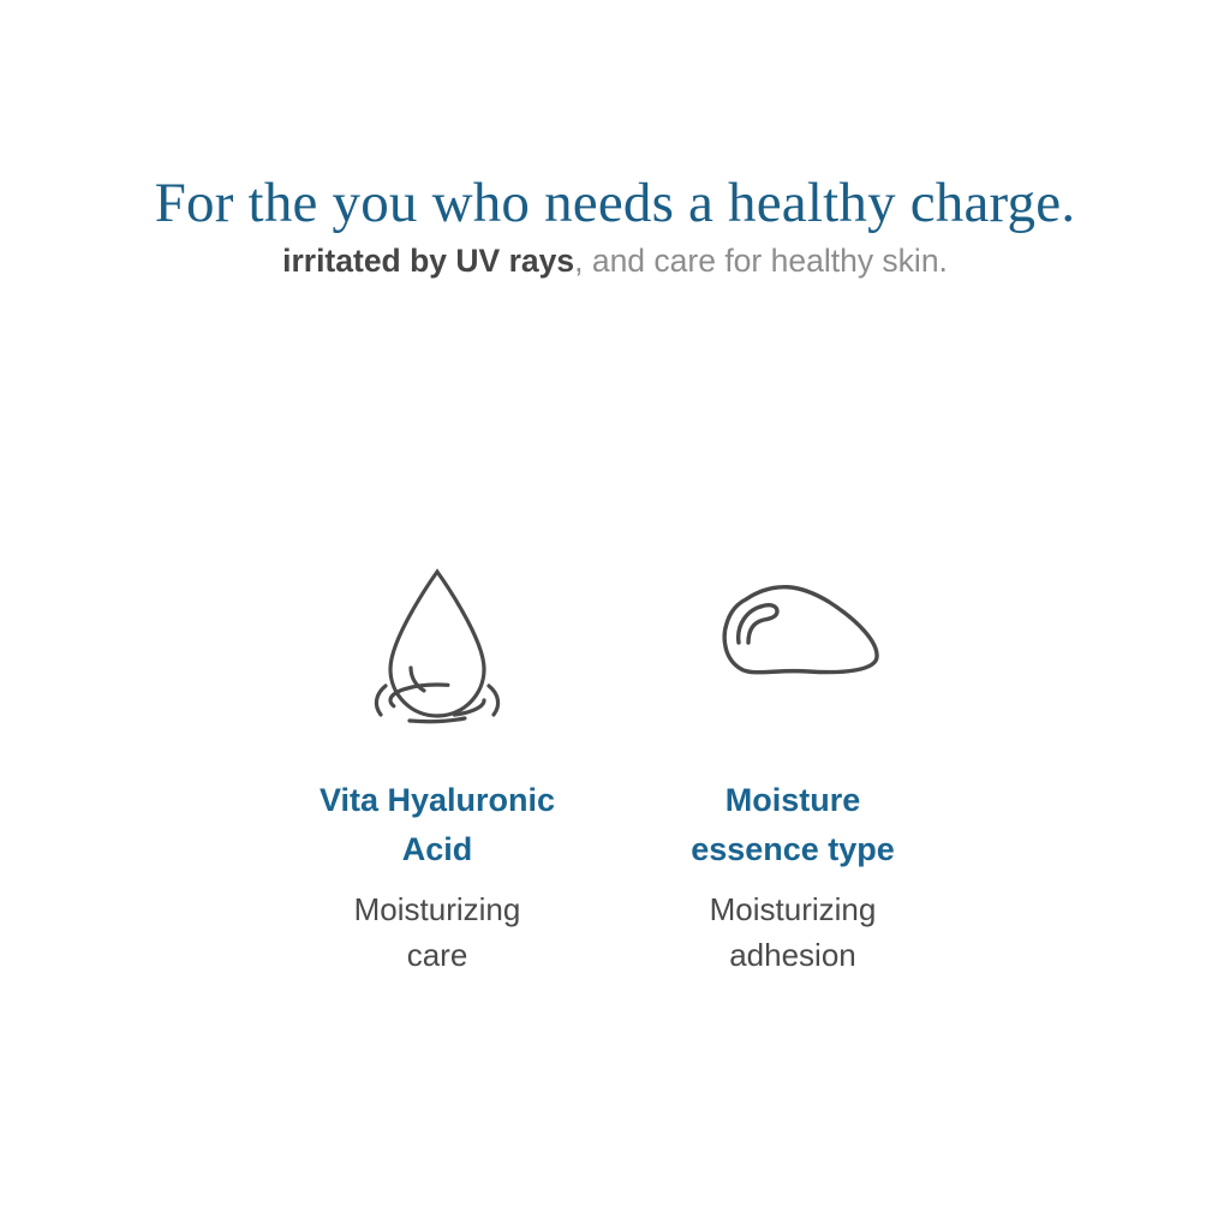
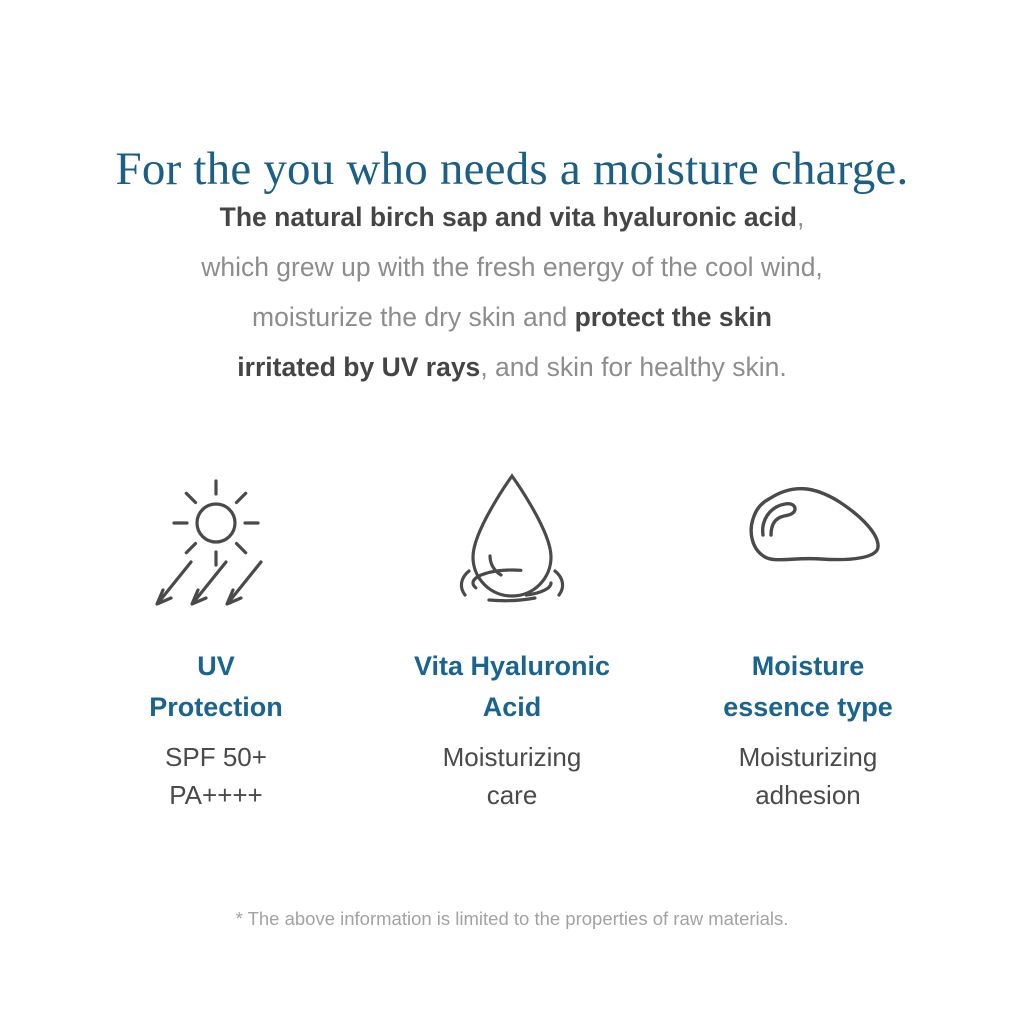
- For the you who needs a healthy charge.
+ For the you who needs a moisture charge.
+ The natural birch sap and vita hyaluronic acid,
+ which grew up with the fresh energy of the cool wind,
+ moisturize the dry skin and protect the skin
- irritated by UV rays, and care for healthy skin.
+ irritated by UV rays, and skin for healthy skin.
+ UV
+ Protection
+ SPF 50+
+ PA++++
  Vita Hyaluronic
  Acid
  Moisturizing
  care
  Moisture
  essence type
  Moisturizing
  adhesion
+ * The above information is limited to the properties of raw materials.
